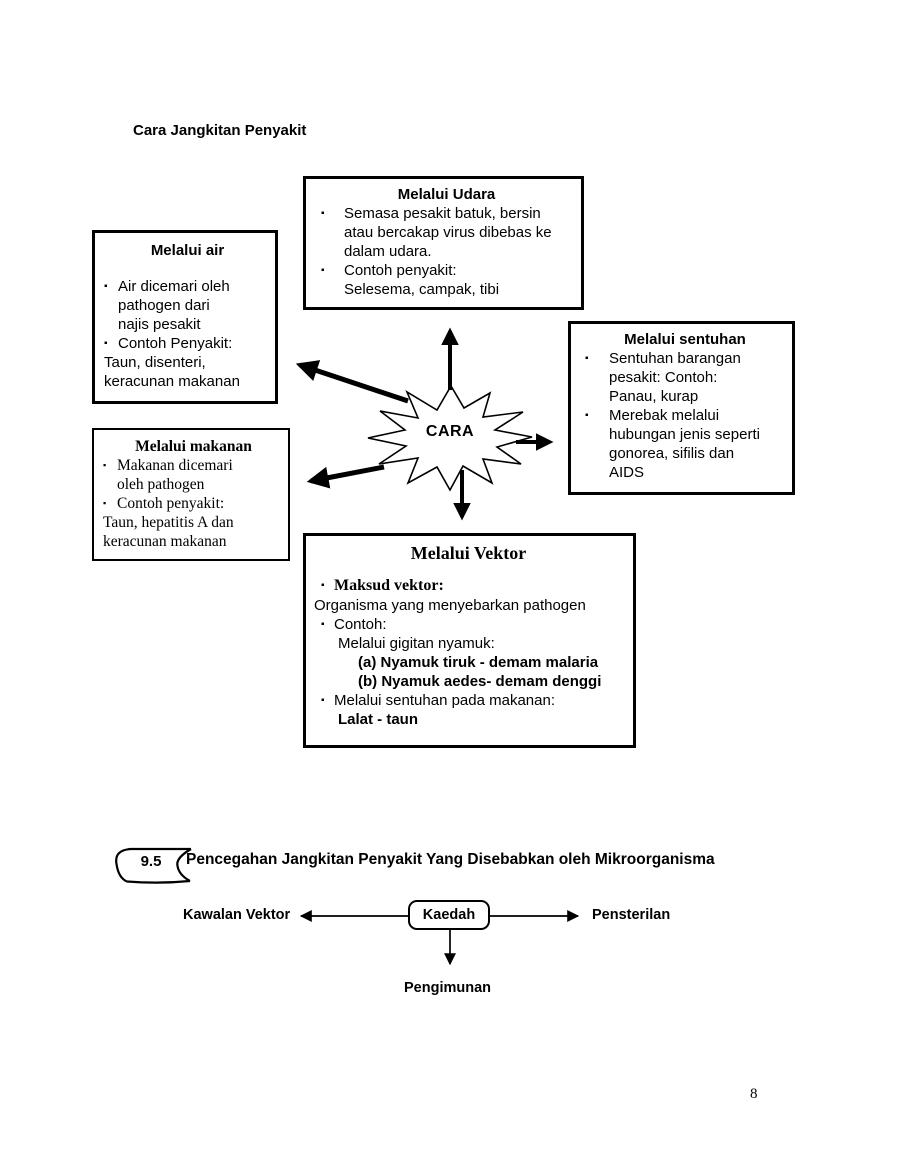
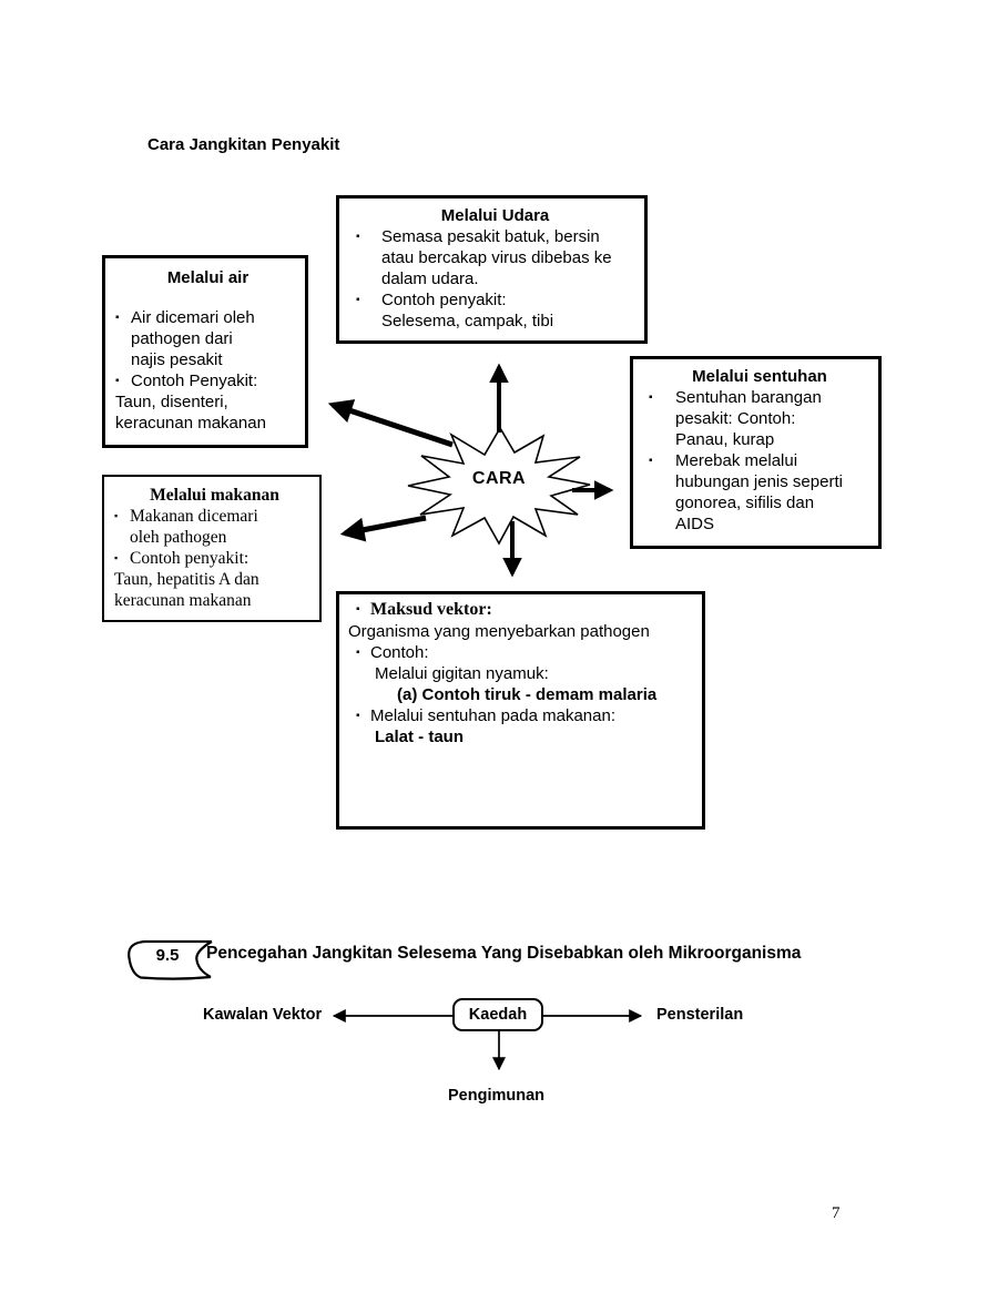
  Cara Jangkitan Penyakit
  Melalui Udara
  ▪
  Semasa pesakit batuk, bersin
  atau bercakap virus dibebas ke
  dalam udara.
  ▪
  Contoh penyakit:
  Selesema, campak, tibi
  Melalui air
  ▪
  Air dicemari oleh
  pathogen dari
  najis pesakit
  ▪
  Contoh Penyakit:
  Taun, disenteri,
  keracunan makanan
  Melalui sentuhan
  ▪
  Sentuhan barangan
  pesakit: Contoh:
  Panau, kurap
  ▪
  Merebak melalui
  hubungan jenis seperti
  gonorea, sifilis dan
  AIDS
  Melalui makanan
  ▪
  Makanan dicemari
  oleh pathogen
  ▪
  Contoh penyakit:
  Taun, hepatitis A dan
  keracunan makanan
- Melalui Vektor
  ▪
  Maksud vektor:
  Organisma yang menyebarkan pathogen
  ▪
  Contoh:
  Melalui gigitan nyamuk:
- (a) Nyamuk tiruk - demam malaria
+ (a) Contoh tiruk - demam malaria
- (b) Nyamuk aedes- demam denggi
  ▪
  Melalui sentuhan pada makanan:
  Lalat - taun
  CARA
  9.5
- Pencegahan Jangkitan Penyakit Yang Disebabkan oleh Mikroorganisma
+ Pencegahan Jangkitan Selesema Yang Disebabkan oleh Mikroorganisma
  Kaedah
  Kawalan Vektor
  Pensterilan
  Pengimunan
- 8
+ 7
